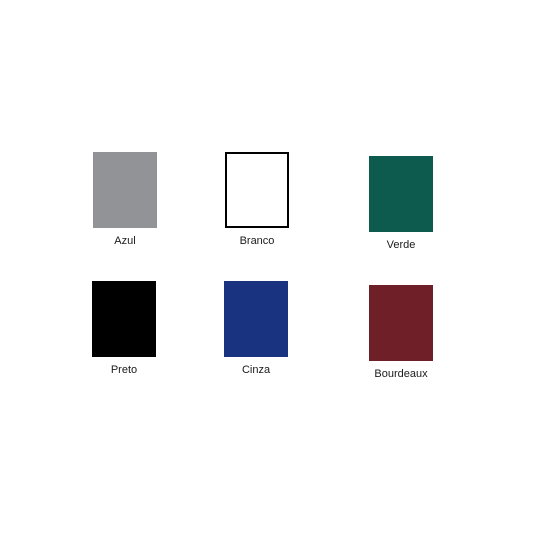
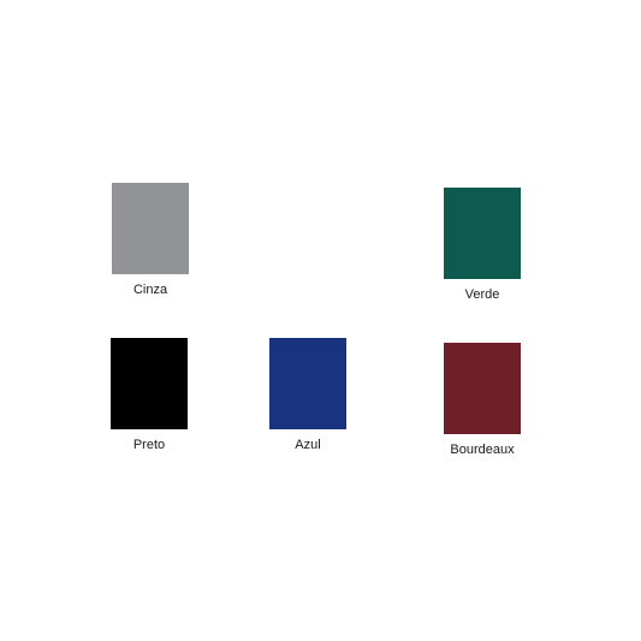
- Azul
+ Cinza
- Branco
  Verde
  Preto
- Cinza
+ Azul
  Bourdeaux
